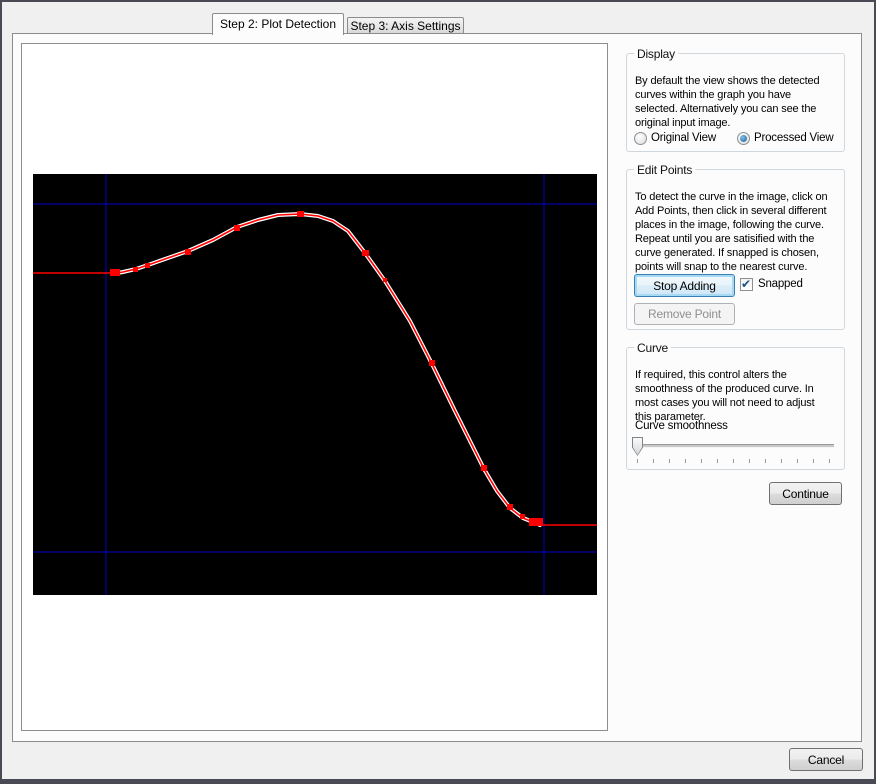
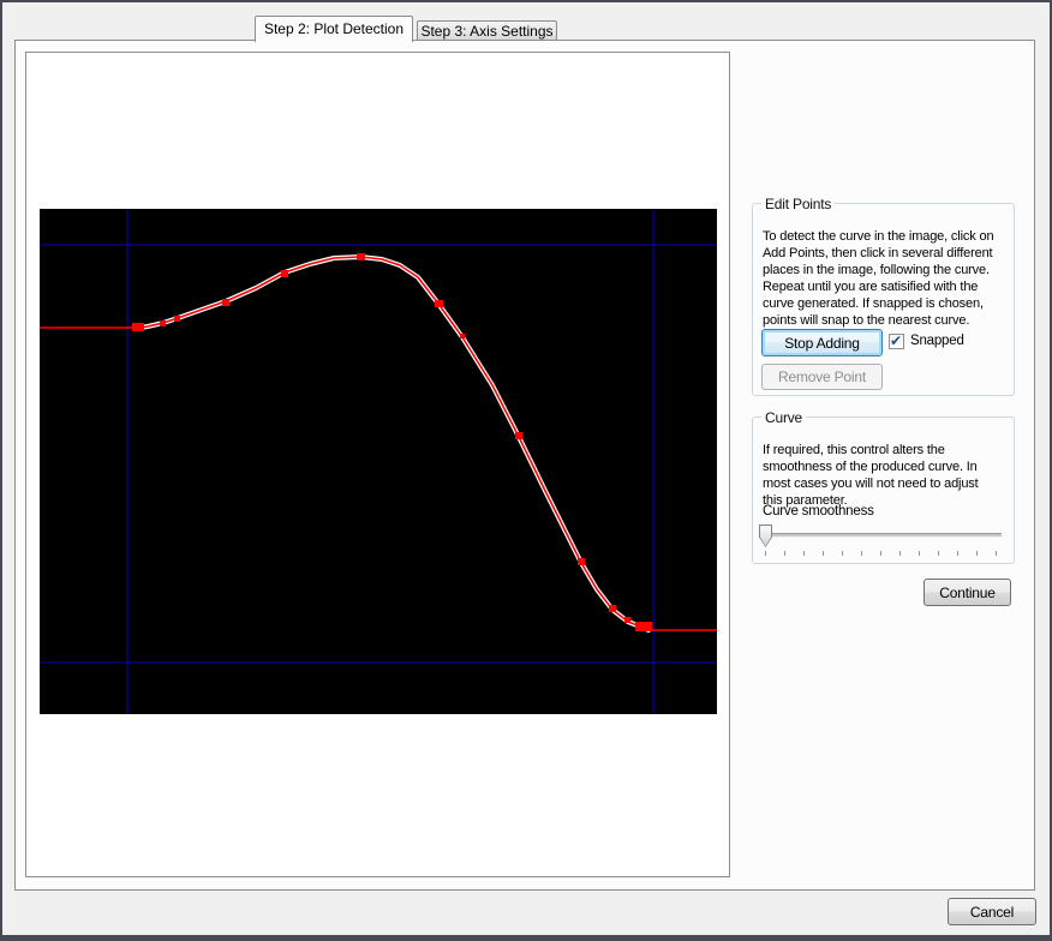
  Step 2: Plot Detection
  Step 3: Axis Settings
- Display
- By default the view shows the detected
- curves within the graph you have
- selected. Alternatively you can see the
- original input image.
- Original View
- Processed View
  Edit Points
  To detect the curve in the image, click on
  Add Points, then click in several different
  places in the image, following the curve.
  Repeat until you are satisified with the
  curve generated. If snapped is chosen,
  points will snap to the nearest curve.
  Stop Adding
  Snapped
  Remove Point
  Curve
  If required, this control alters the
  smoothness of the produced curve. In
  most cases you will not need to adjust
  this parameter.
  Curve smoothness
  Continue
  Cancel
